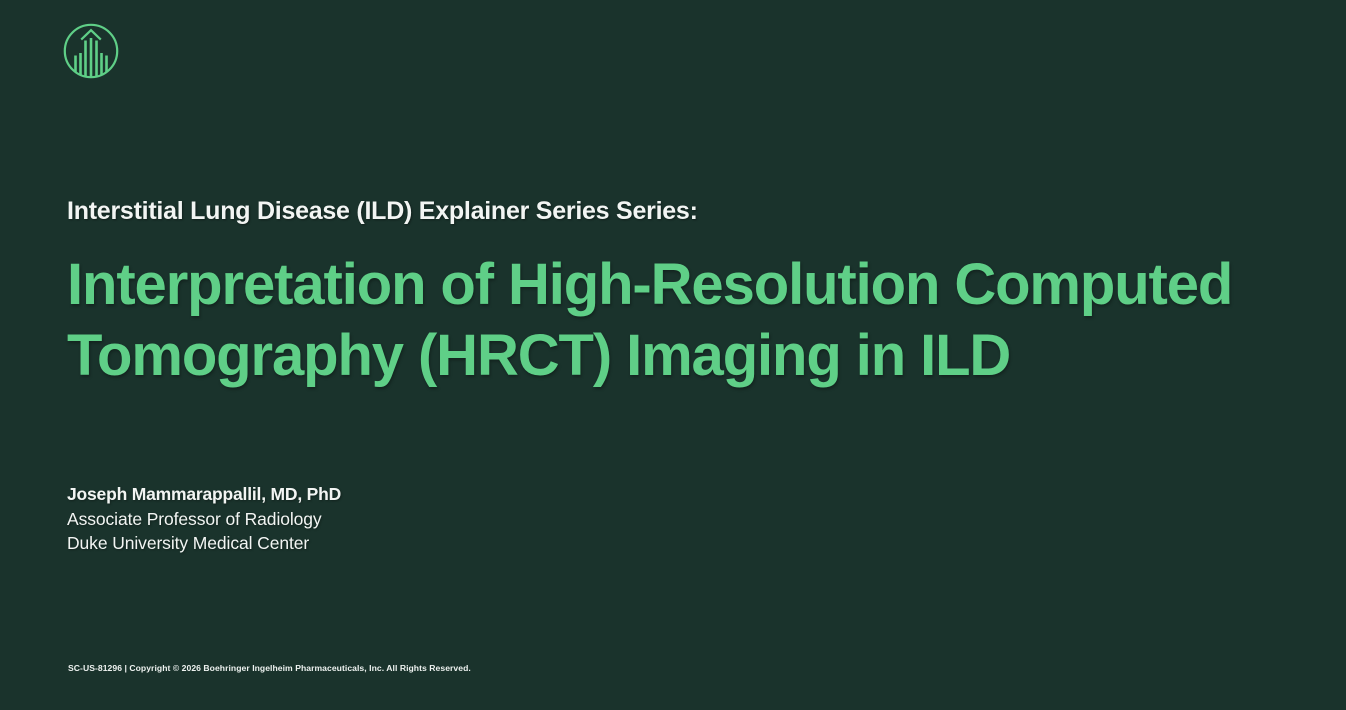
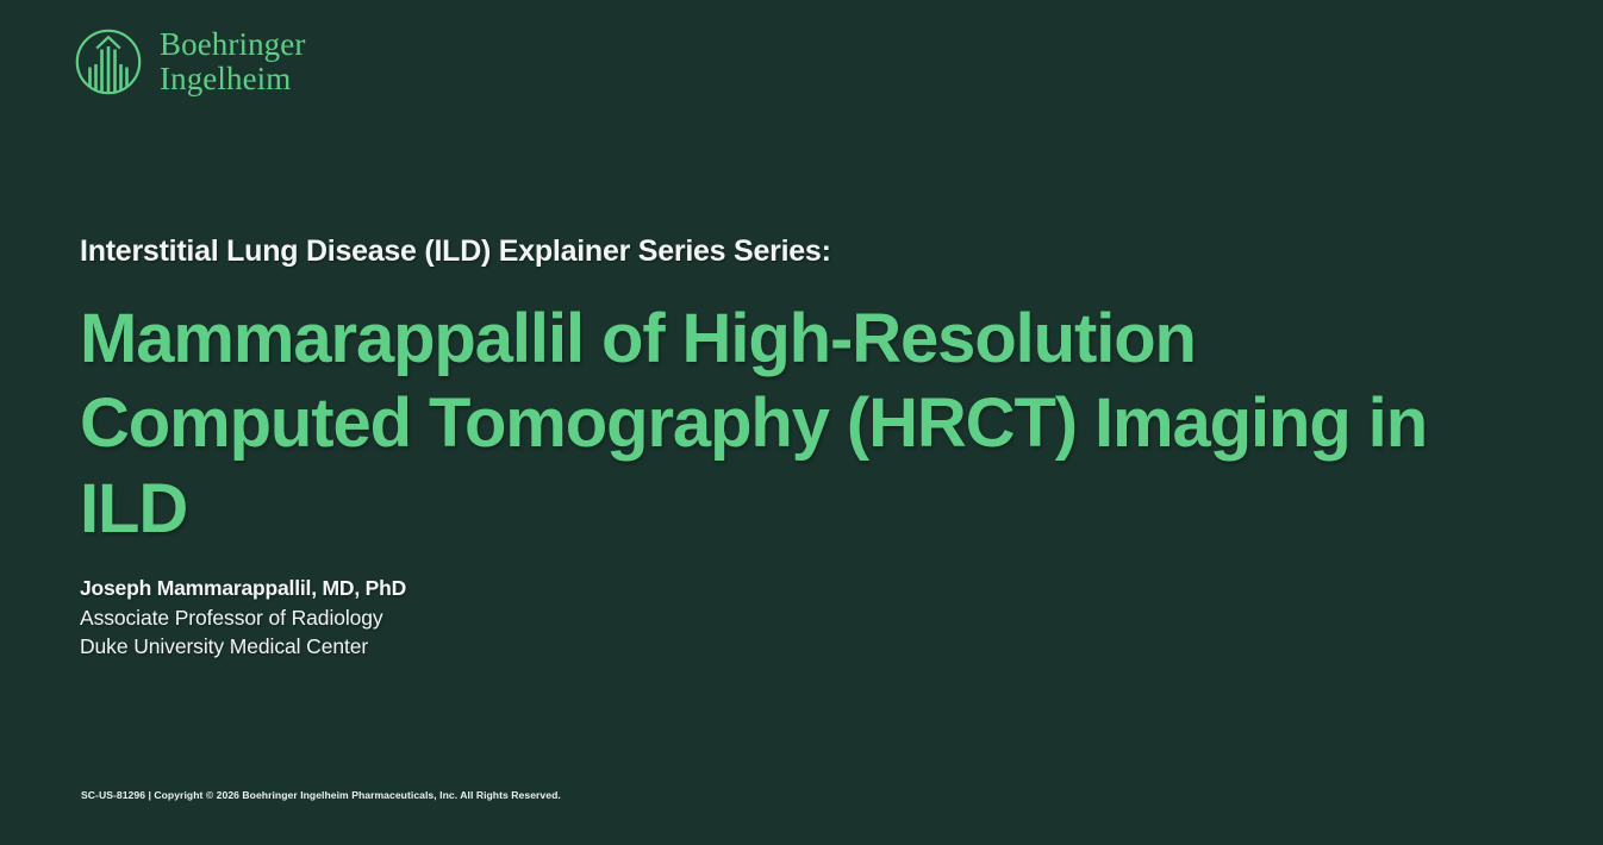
+ Boehringer
+ Ingelheim
  Interstitial Lung Disease (ILD) Explainer Series Series:
- Interpretation of High-Resolution Computed Tomography (HRCT) Imaging in ILD
+ Mammarappallil of High-Resolution Computed Tomography (HRCT) Imaging in ILD
  Joseph Mammarappallil, MD, PhD
  Associate Professor of Radiology
  Duke University Medical Center
  SC-US-81296 | Copyright © 2026 Boehringer Ingelheim Pharmaceuticals, Inc. All Rights Reserved.
